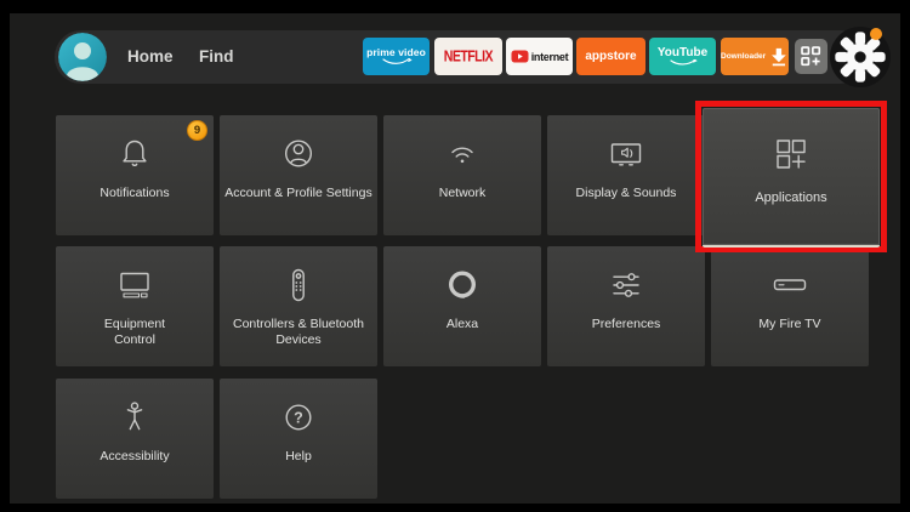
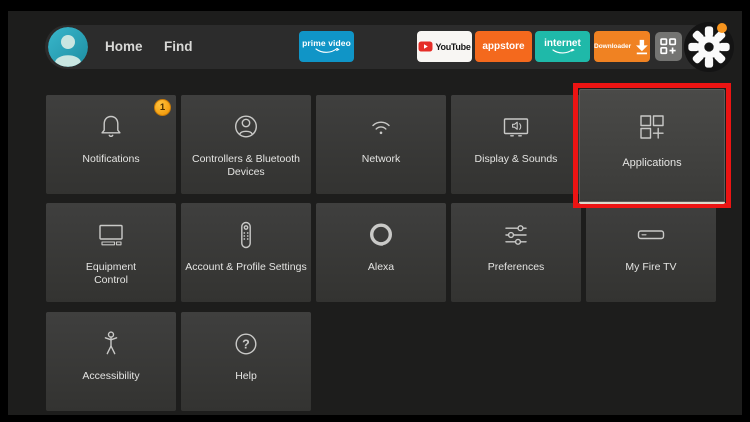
  Home
  Find
  prime video
- NETFLIX
- internet
+ YouTube
  appstore
- YouTube
+ internet
- 9
+ 1
  Notifications
- Account & Profile Settings
+ Controllers & Bluetooth Devices
  Network
  Display & Sounds
  Applications
  Equipment Control
- Controllers & Bluetooth Devices
+ Account & Profile Settings
  Alexa
  Preferences
  My Fire TV
  Accessibility
  ?
  Help
